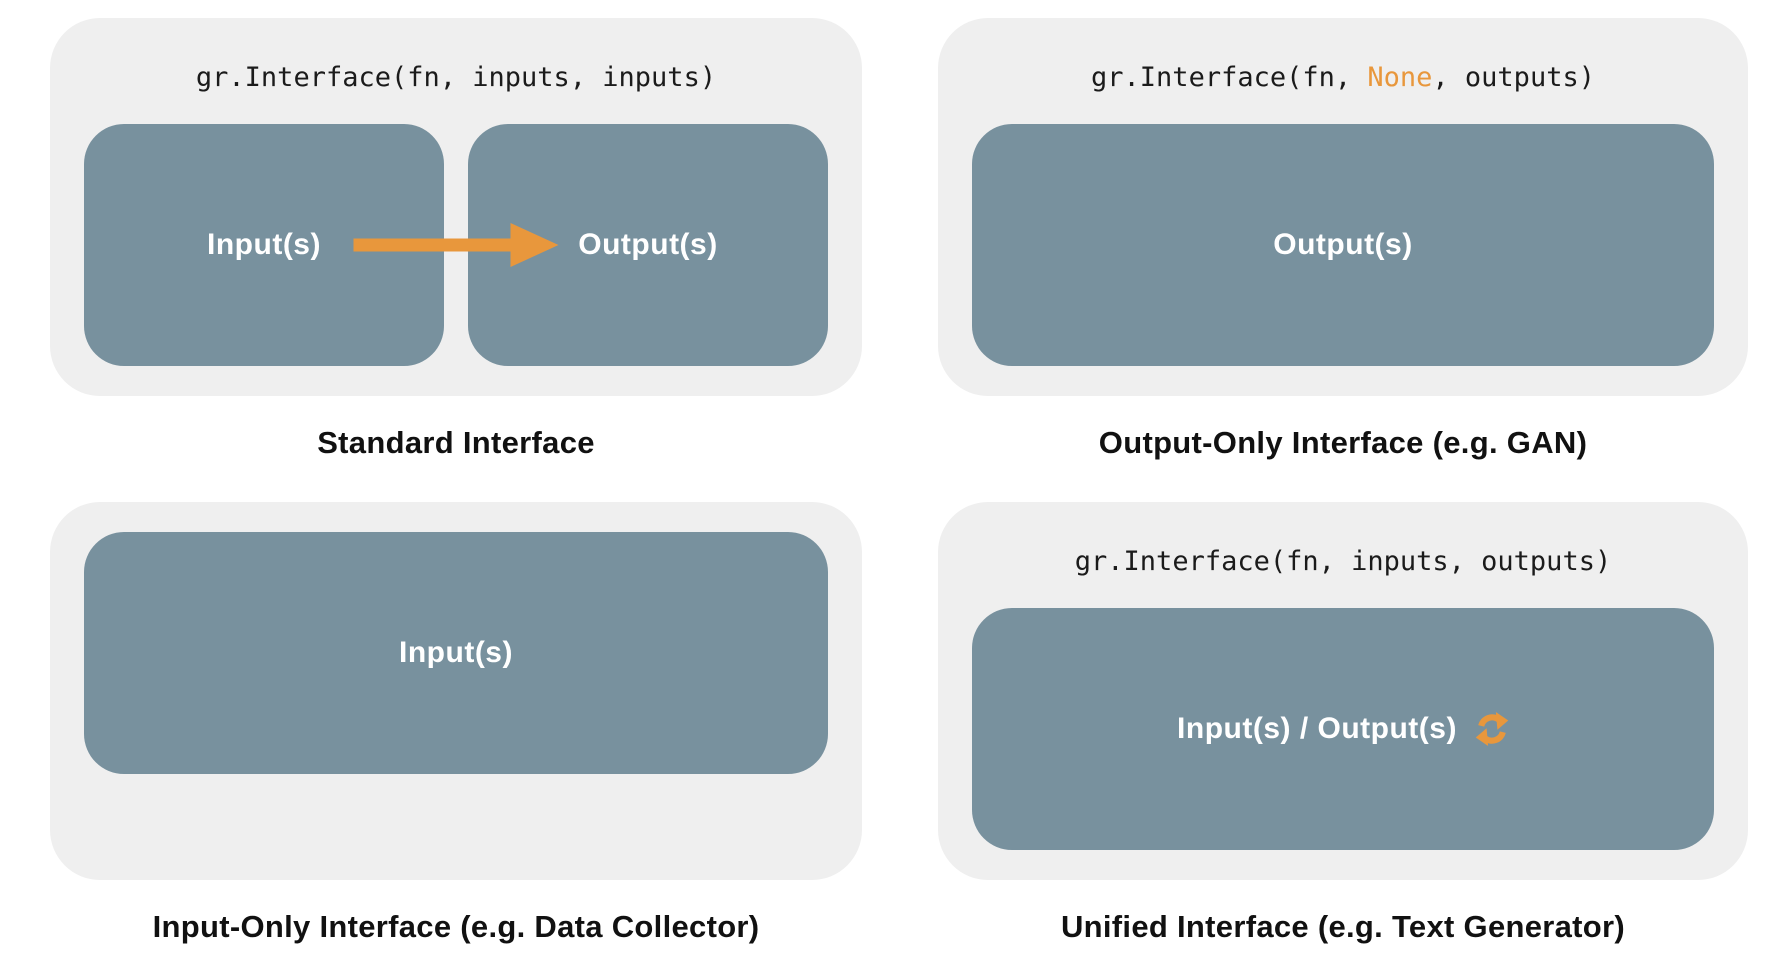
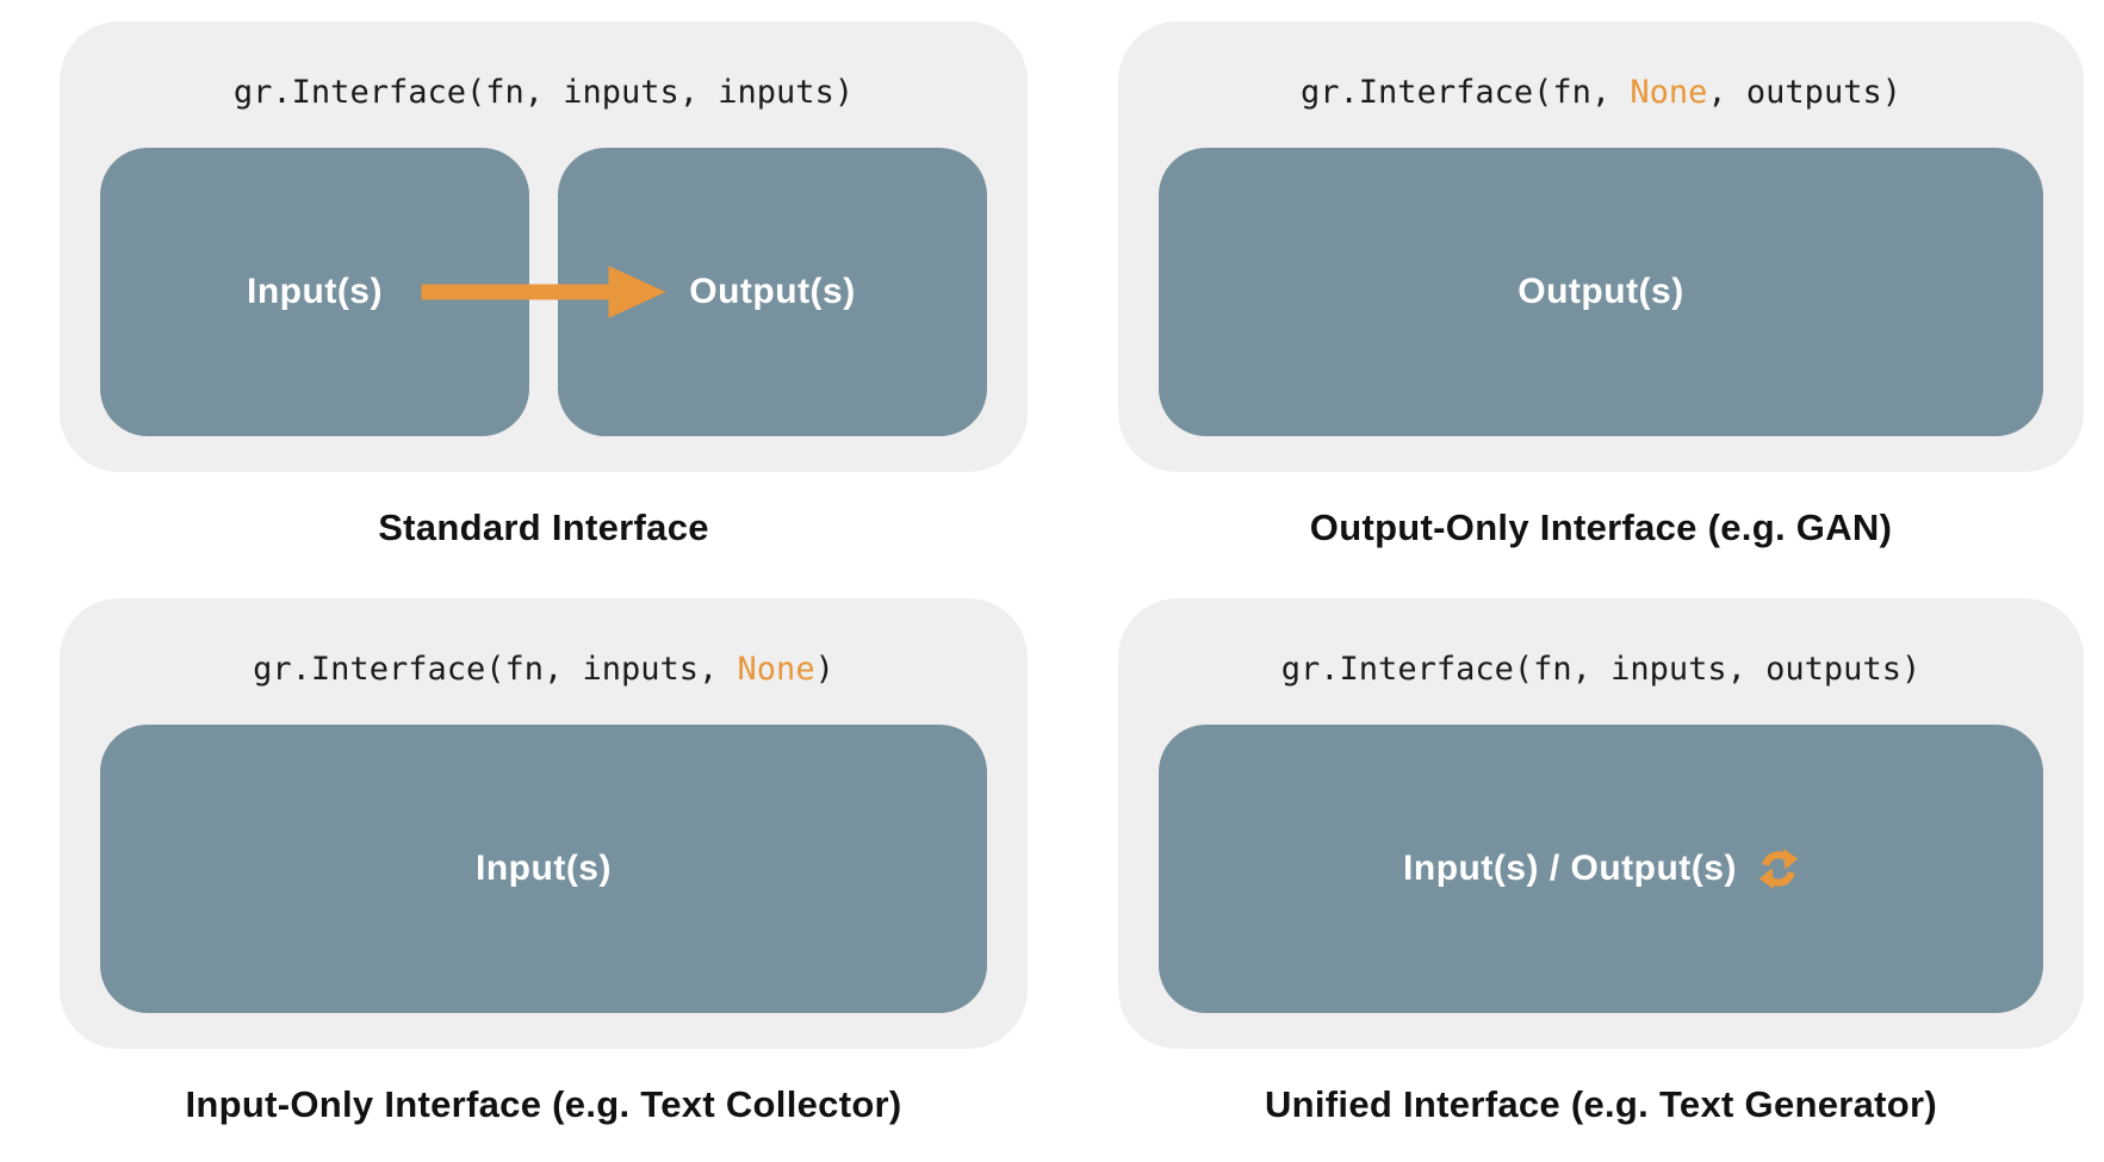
  gr.Interface(fn, inputs, inputs)
  Input(s)
  Output(s)
  Standard Interface
  gr.Interface(fn, None, outputs)
  Output(s)
  Output-Only Interface (e.g. GAN)
+ gr.Interface(fn, inputs, None)
  Input(s)
- Input-Only Interface (e.g. Data Collector)
+ Input-Only Interface (e.g. Text Collector)
  gr.Interface(fn, inputs, outputs)
  Input(s) / Output(s)
  Unified Interface (e.g. Text Generator)
